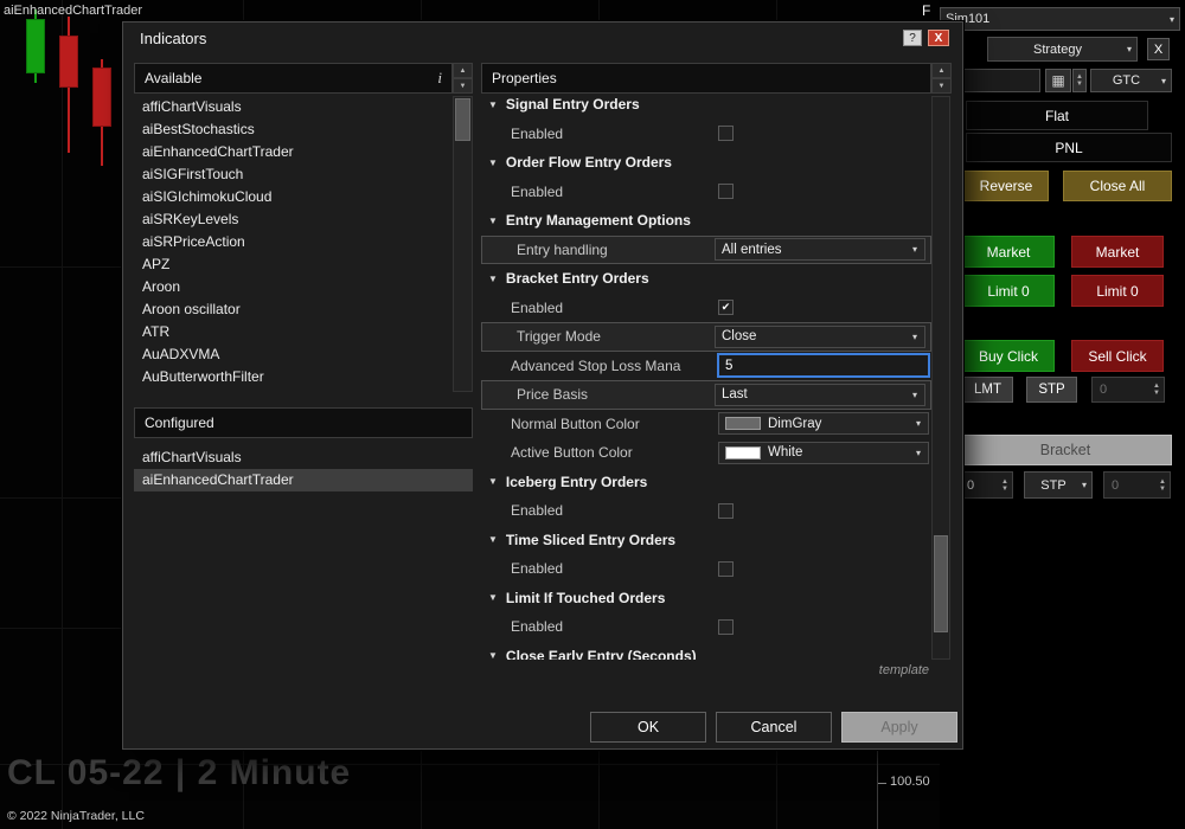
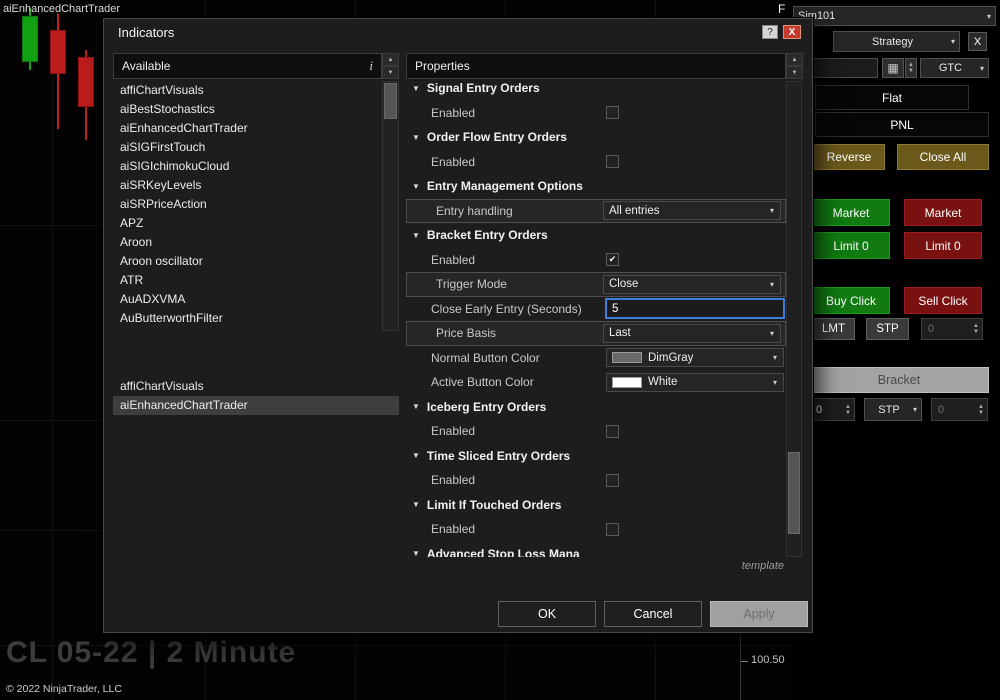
  aiEnhancedChartTrader
  F
  CL 05-22 | 2 Minute
  © 2022 NinjaTrader, LLC
  100.50
  Sim101
  ▾
  Strategy
  ▾
  X
  ▦
  GTC
  ▾
  Flat
  PNL
  Reverse
  Close All
  Market
  Market
  Limit 0
  Limit 0
  Buy Click
  Sell Click
  LMT
  STP
  0
  Bracket
  0
  STP
  ▾
  0
  Indicators
  ?
  X
  Available
  i
  affiChartVisuals
  aiBestStochastics
  aiEnhancedChartTrader
  aiSIGFirstTouch
  aiSIGIchimokuCloud
  aiSRKeyLevels
  aiSRPriceAction
  APZ
  Aroon
  Aroon oscillator
  ATR
  AuADXVMA
  AuButterworthFilter
- Configured
  affiChartVisuals
  aiEnhancedChartTrader
  Properties
  ▼
  Signal Entry Orders
  Enabled
  ▼
  Order Flow Entry Orders
  Enabled
  ▼
  Entry Management Options
  Entry handling
  All entries
  ▾
  ▼
  Bracket Entry Orders
  Enabled
  ✔
  Trigger Mode
  Close
  ▾
- Advanced Stop Loss Mana
+ Close Early Entry (Seconds)
  5
  Price Basis
  Last
  ▾
  Normal Button Color
  DimGray
  ▾
  Active Button Color
  White
  ▾
  ▼
  Iceberg Entry Orders
  Enabled
  ▼
  Time Sliced Entry Orders
  Enabled
  ▼
  Limit If Touched Orders
  Enabled
  ▼
- Close Early Entry (Seconds)
+ Advanced Stop Loss Mana
  template
  OK
  Cancel
  Apply
